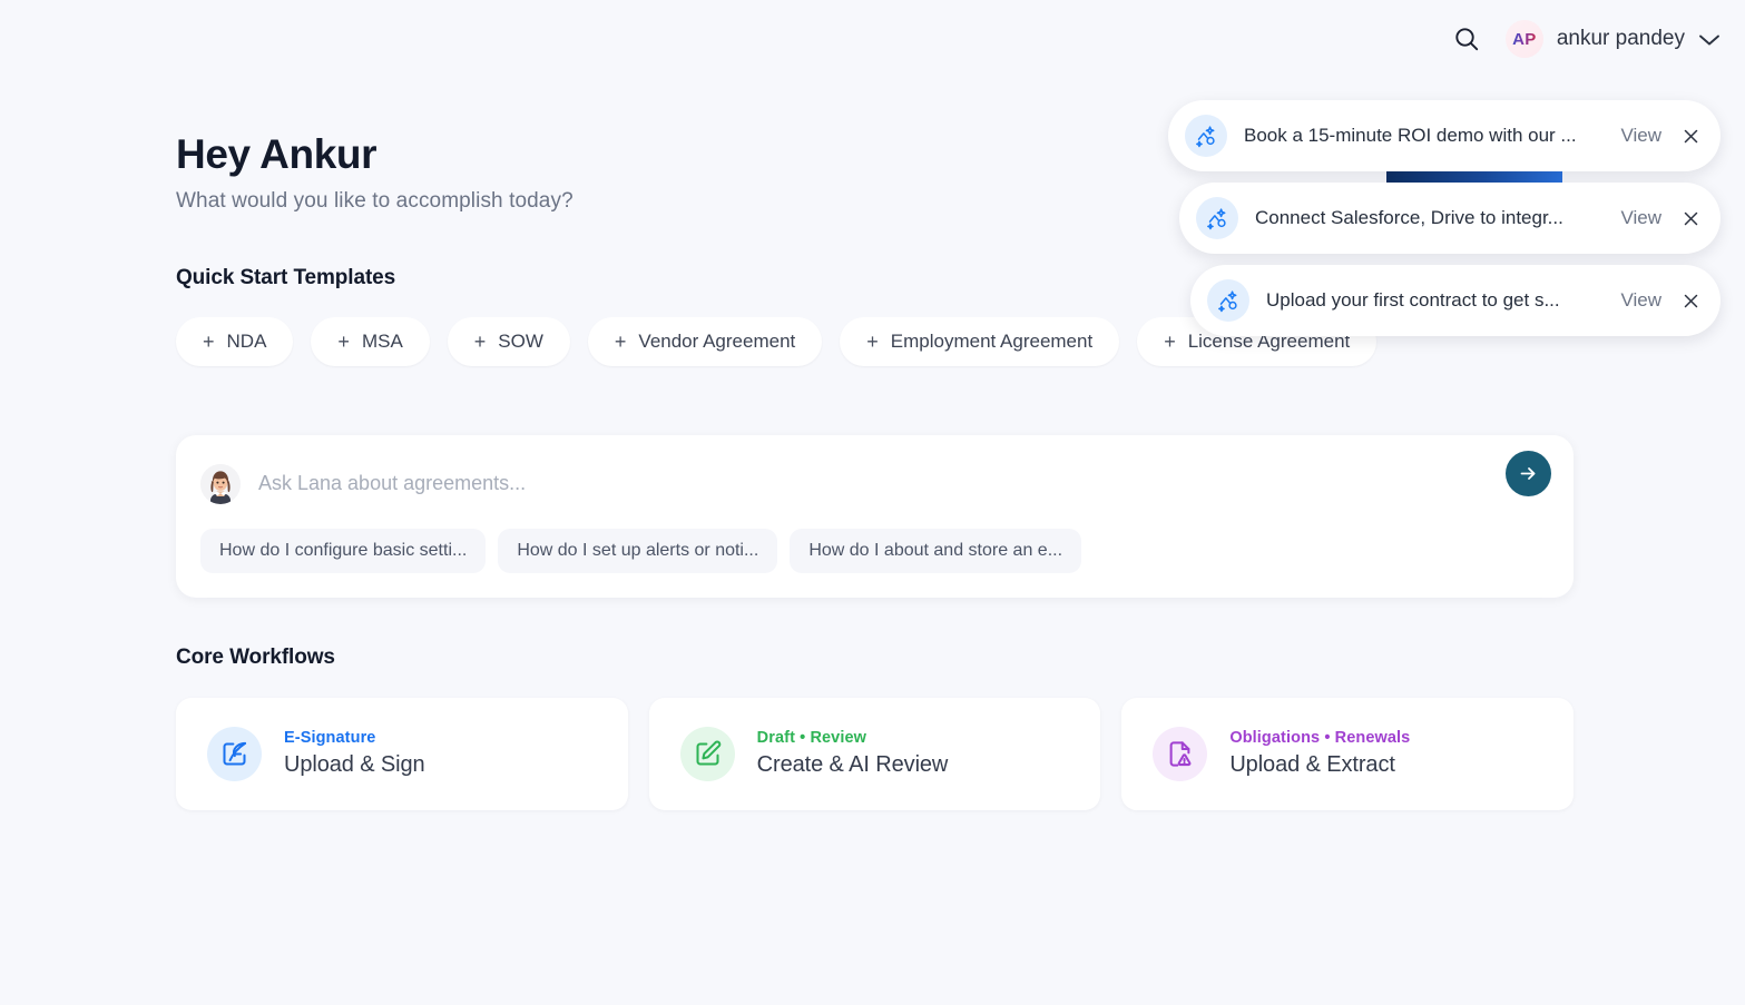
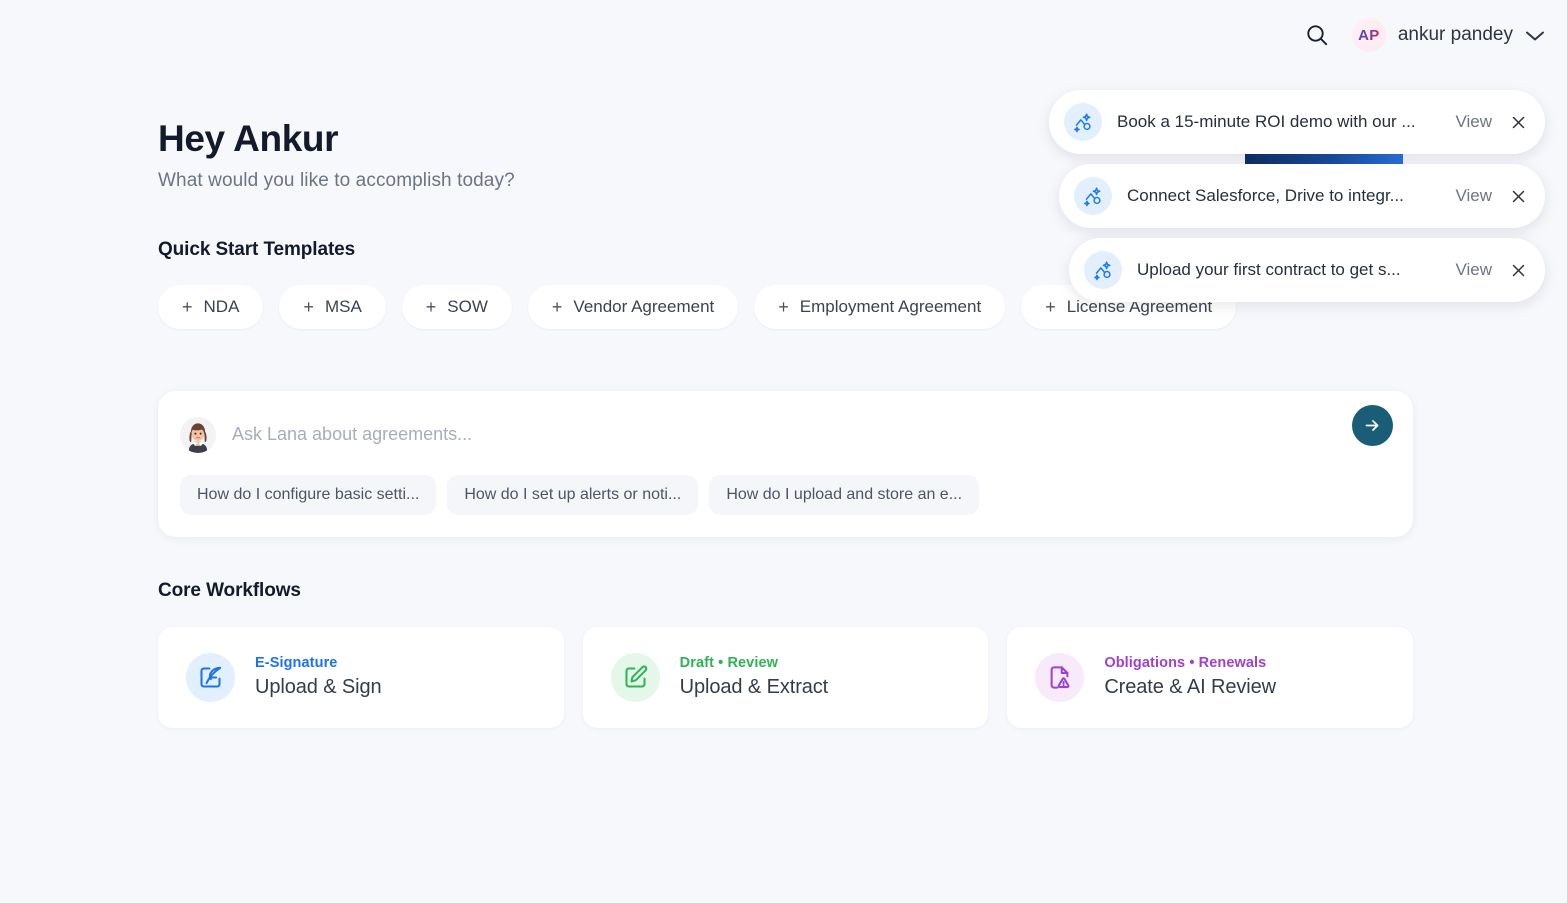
  AP
  ankur pandey
  Hey Ankur
  What would you like to accomplish today?
  Quick Start Templates
  +
  NDA
  +
  MSA
  +
  SOW
  +
  Vendor Agreement
  +
  Employment Agreement
  +
  License Agreement
  Ask Lana about agreements...
  How do I configure basic setti...
  How do I set up alerts or noti...
- How do I about and store an e...
+ How do I upload and store an e...
  Core Workflows
  E-Signature
  Upload & Sign
  Draft • Review
- Create & AI Review
+ Upload & Extract
  Obligations • Renewals
- Upload & Extract
+ Create & AI Review
  Book a 15-minute ROI demo with our ...
  View
  Connect Salesforce, Drive to integr...
  View
  Upload your first contract to get s...
  View
